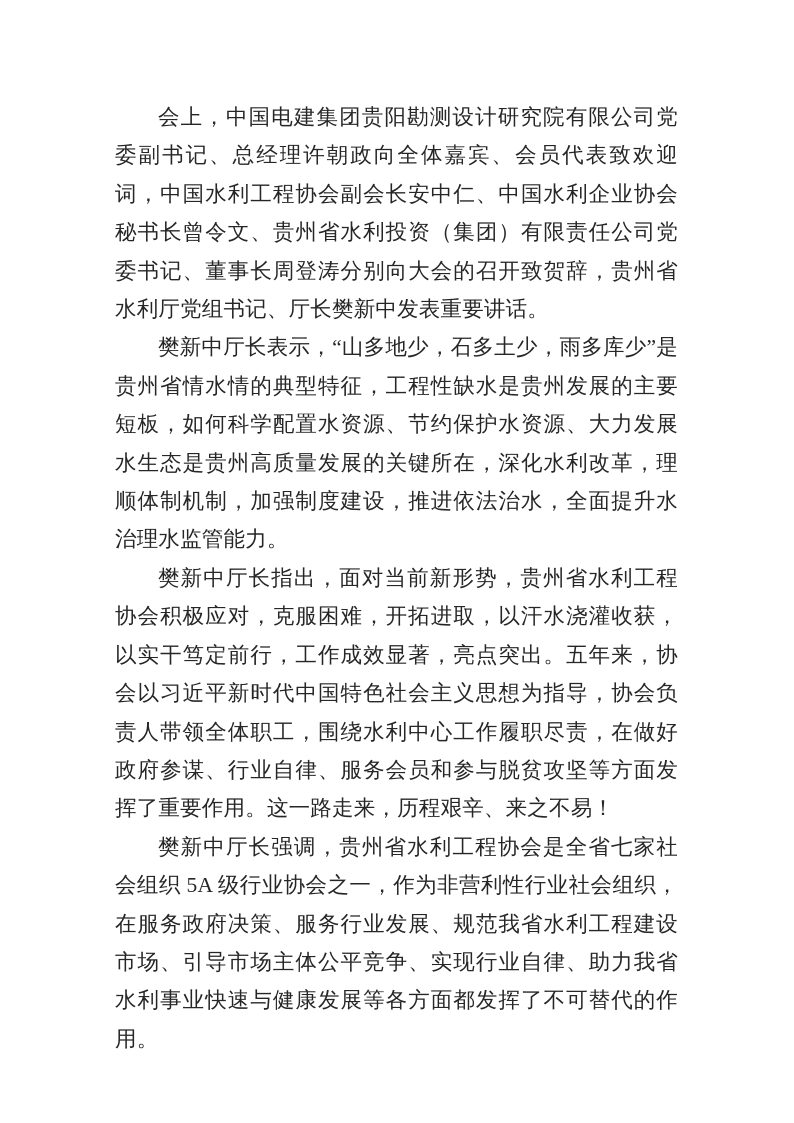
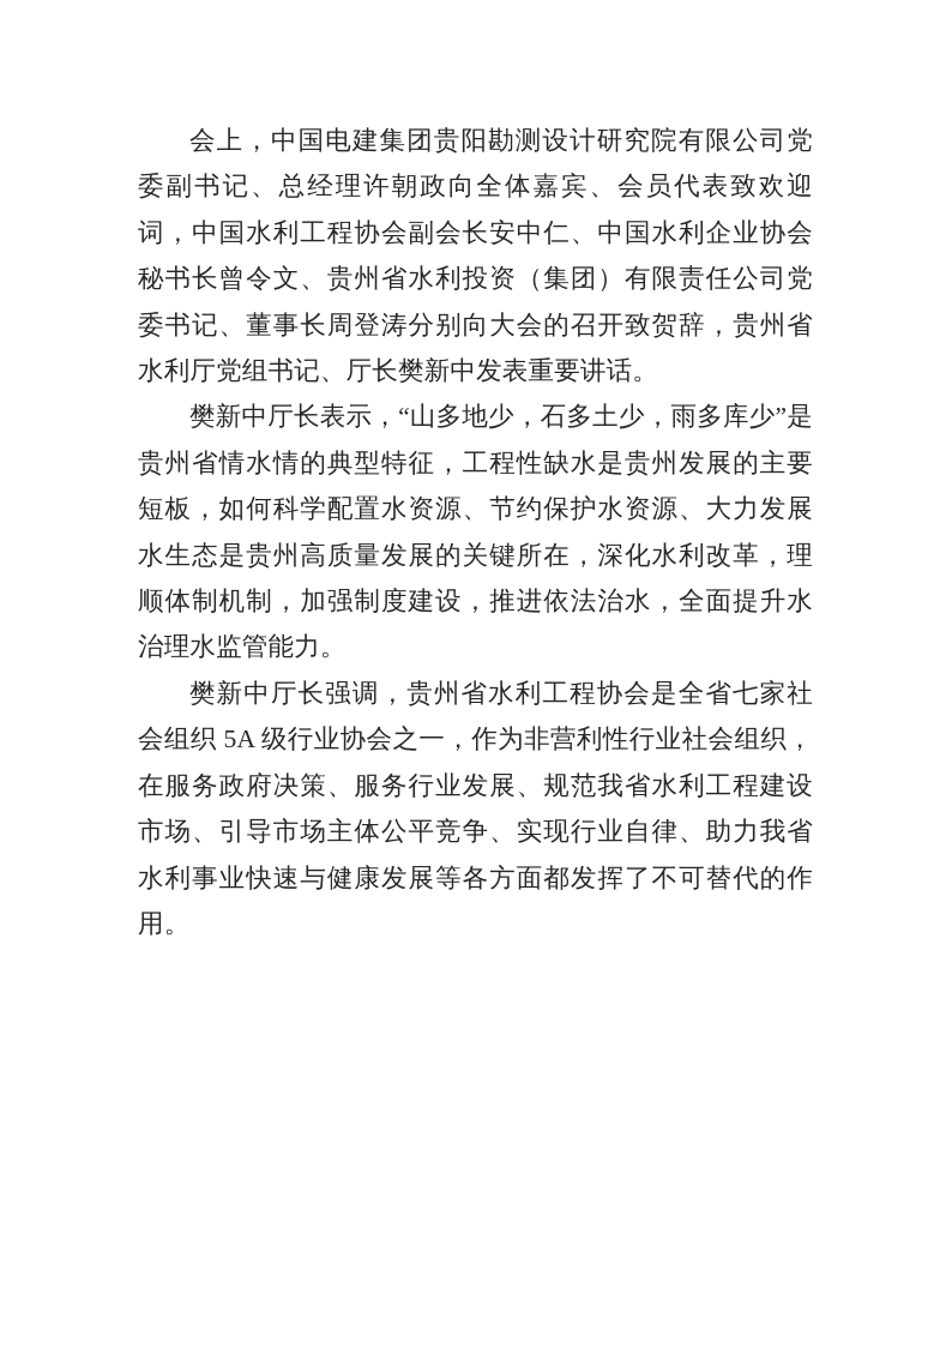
  会上，中国电建集团贵阳勘测设计研究院有限公司党委副书记、总经理许朝政向全体嘉宾、会员代表致欢迎词，中国水利工程协会副会长安中仁、中国水利企业协会秘书长曾令文、贵州省水利投资（集团）有限责任公司党委书记、董事长周登涛分别向大会的召开致贺辞，贵州省水利厅党组书记、厅长樊新中发表重要讲话。
  樊新中厅长表示，“山多地少，石多土少，雨多库少”是贵州省情水情的典型特征，工程性缺水是贵州发展的主要短板，如何科学配置水资源、节约保护水资源、大力发展水生态是贵州高质量发展的关键所在，深化水利改革，理顺体制机制，加强制度建设，推进依法治水，全面提升水治理水监管能力。
- 樊新中厅长指出，面对当前新形势，贵州省水利工程协会积极应对，克服困难，开拓进取，以汗水浇灌收获，以实干笃定前行，工作成效显著，亮点突出。五年来，协会以习近平新时代中国特色社会主义思想为指导，协会负责人带领全体职工，围绕水利中心工作履职尽责，在做好政府参谋、行业自律、服务会员和参与脱贫攻坚等方面发挥了重要作用。这一路走来，历程艰辛、来之不易！
  樊新中厅长强调，贵州省水利工程协会是全省七家社会组织 5A 级行业协会之一，作为非营利性行业社会组织，在服务政府决策、服务行业发展、规范我省水利工程建设市场、引导市场主体公平竞争、实现行业自律、助力我省水利事业快速与健康发展等各方面都发挥了不可替代的作用。
